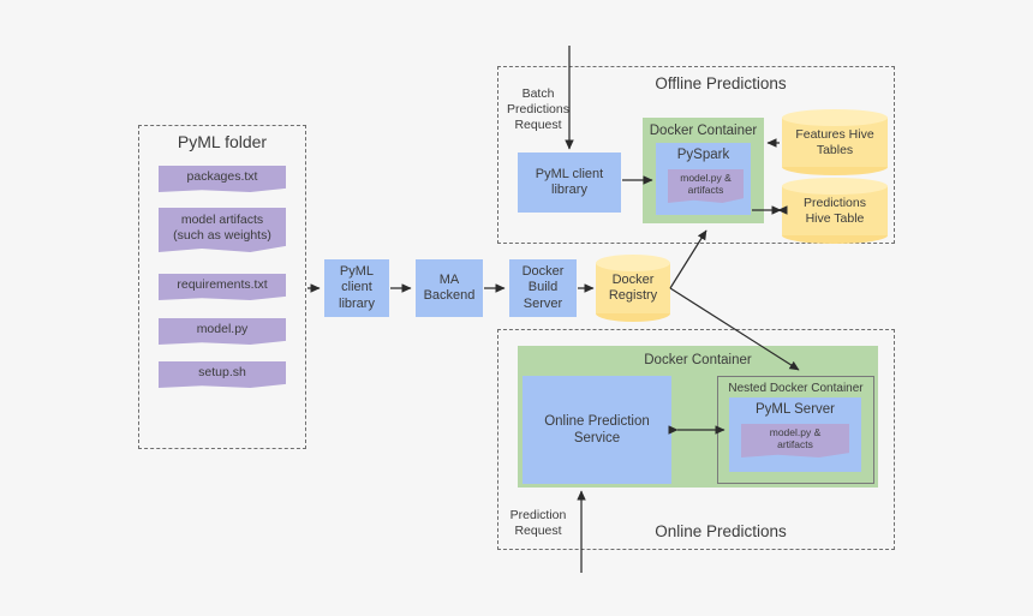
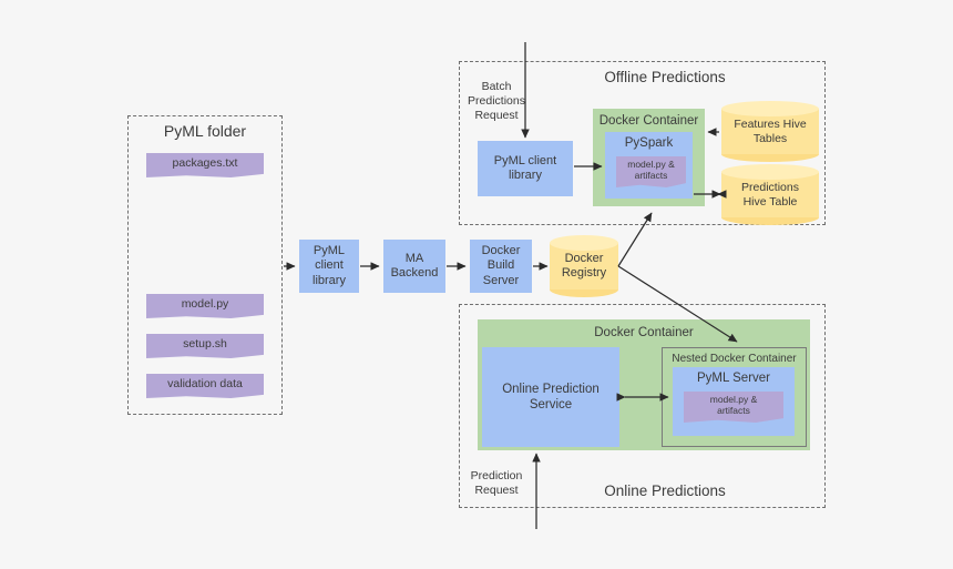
  PyML folder
  packages.txt
- model artifacts
- (such as weights)
- requirements.txt
  model.py
  setup.sh
+ validation data
  PyML
  client
  library
  MA
  Backend
  Docker
  Build
  Server
  Docker
  Registry
  Offline Predictions
  Batch
  Predictions
  Request
  PyML client
  library
  Docker Container
  PySpark
  model.py &
  artifacts
  Features Hive
  Tables
  Predictions
  Hive Table
  Online Predictions
  Prediction
  Request
  Docker Container
  Online Prediction
  Service
  Nested Docker Container
  PyML Server
  model.py &
  artifacts
